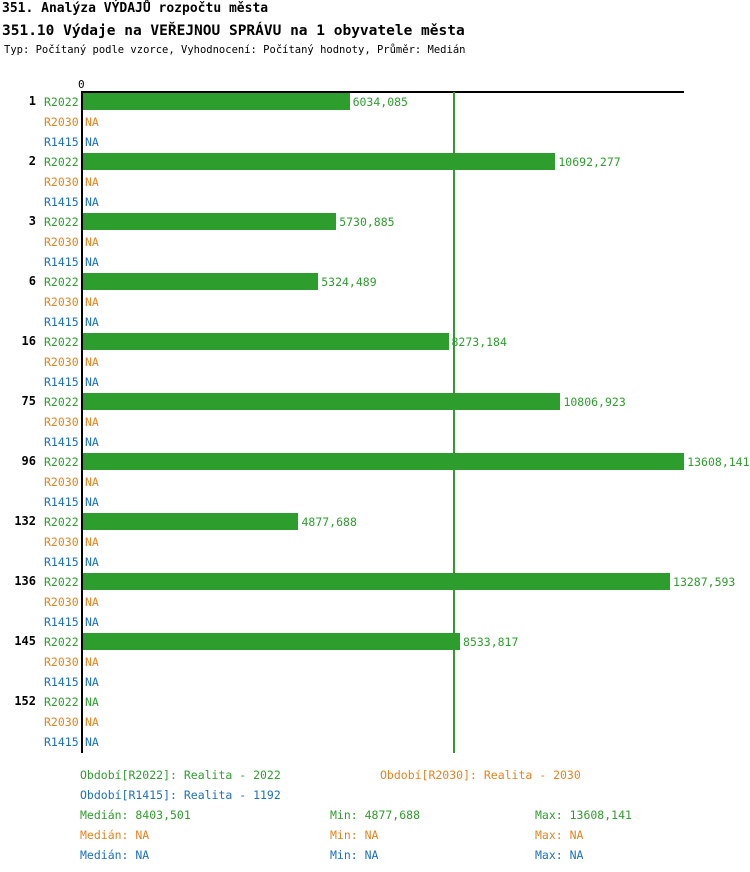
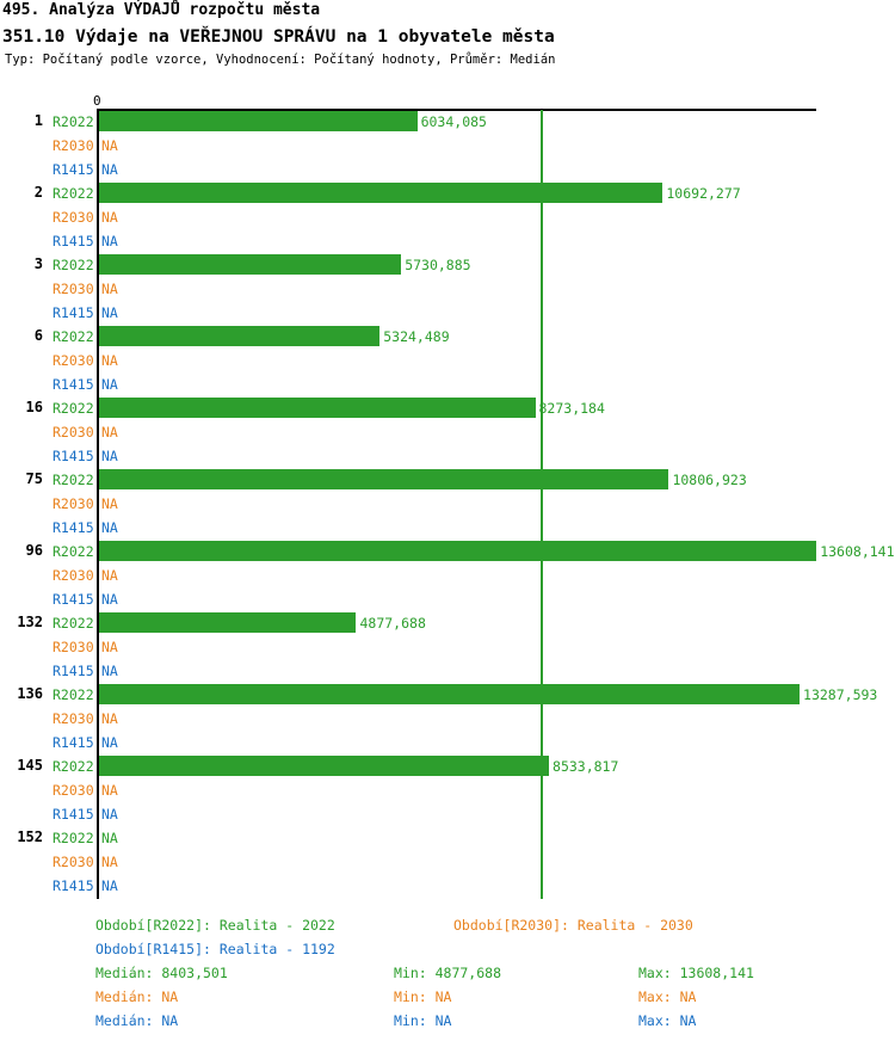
- 351. Analýza VÝDAJŮ rozpočtu města
+ 495. Analýza VÝDAJŮ rozpočtu města
  351.10 Výdaje na VEŘEJNOU SPRÁVU na 1 obyvatele města
  Typ: Počítaný podle vzorce, Vyhodnocení: Počítaný hodnoty, Průměr: Medián
  0
  1
  R2022
  6034,085
  R2030
  NA
  R1415
  NA
  2
  R2022
  10692,277
  R2030
  NA
  R1415
  NA
  3
  R2022
  5730,885
  R2030
  NA
  R1415
  NA
  6
  R2022
  5324,489
  R2030
  NA
  R1415
  NA
  16
  R2022
  8273,184
  R2030
  NA
  R1415
  NA
  75
  R2022
  10806,923
  R2030
  NA
  R1415
  NA
  96
  R2022
  13608,141
  R2030
  NA
  R1415
  NA
  132
  R2022
  4877,688
  R2030
  NA
  R1415
  NA
  136
  R2022
  13287,593
  R2030
  NA
  R1415
  NA
  145
  R2022
  8533,817
  R2030
  NA
  R1415
  NA
  152
  R2022
  NA
  R2030
  NA
  R1415
  NA
  Období[R2022]: Realita - 2022
  Období[R2030]: Realita - 2030
  Období[R1415]: Realita - 1192
  Medián: 8403,501
  Min: 4877,688
  Max: 13608,141
  Medián: NA
  Min: NA
  Max: NA
  Medián: NA
  Min: NA
  Max: NA
